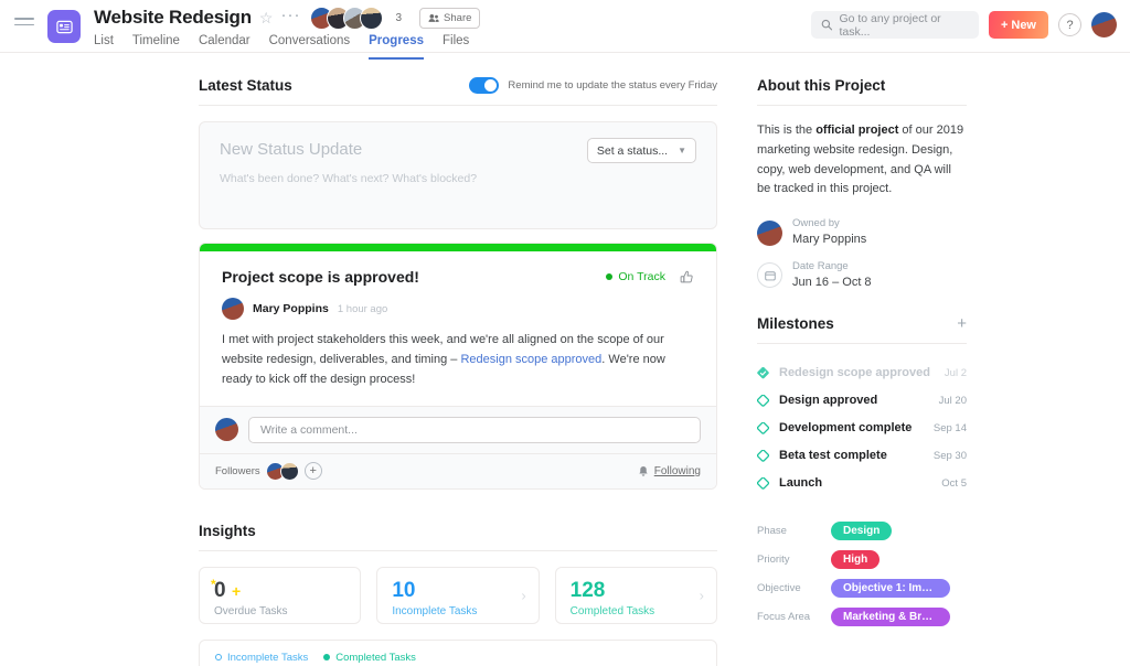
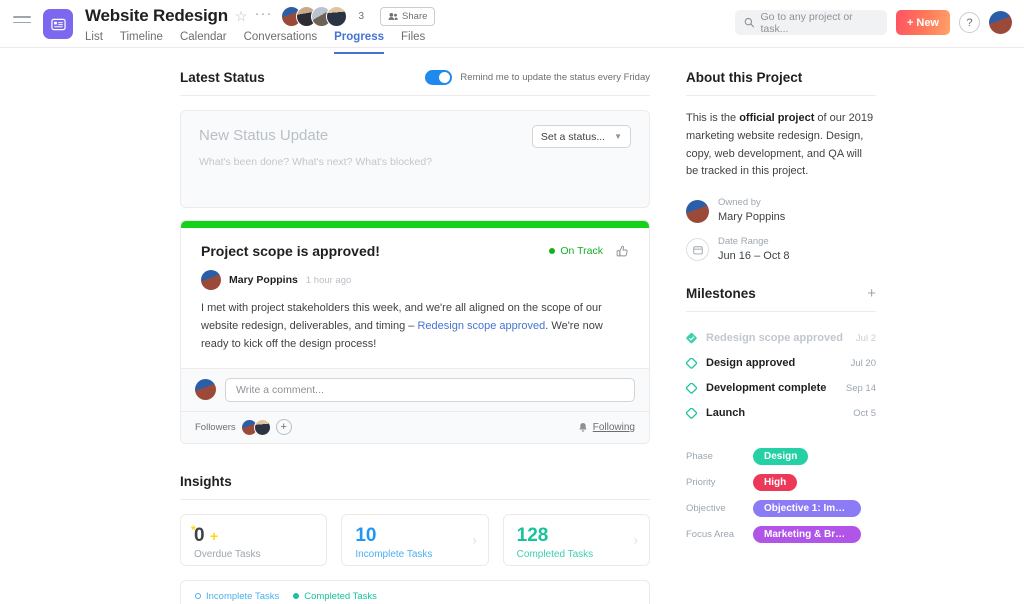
  Website Redesign
  ☆
  ···
  3
  Share
  List
  Timeline
  Calendar
  Conversations
  Progress
  Files
  Go to any project or task...
  +
  New
  ?
  Latest Status
  Remind me to update the status every Friday
  New Status Update
  What's been done? What's next? What's blocked?
  Set a status...
  ▼
  Project scope is approved!
  On Track
  Mary Poppins
  1 hour ago
  I met with project stakeholders this week, and we're all aligned on the scope of our website redesign, deliverables, and timing – Redesign scope approved. We're now ready to kick off the design process!
  Write a comment...
  Followers
  +
  Following
  Insights
  *
  +
  0
  Overdue Tasks
  10
  Incomplete Tasks
  ›
  128
  Completed Tasks
  ›
  Incomplete Tasks
  Completed Tasks
  About this Project
  This is the official project of our 2019 marketing website redesign. Design, copy, web development, and QA will be tracked in this project.
  Owned by
  Mary Poppins
  Date Range
  Jun 16 – Oct 8
  Milestones
  +
  Redesign scope approved
  Jul 2
  Design approved
  Jul 20
  Development complete
  Sep 14
- Beta test complete
- Sep 30
  Launch
  Oct 5
  Phase
  Design
  Priority
  High
  Objective
  Objective 1: Impr...
  Focus Area
  Marketing & Bran...
